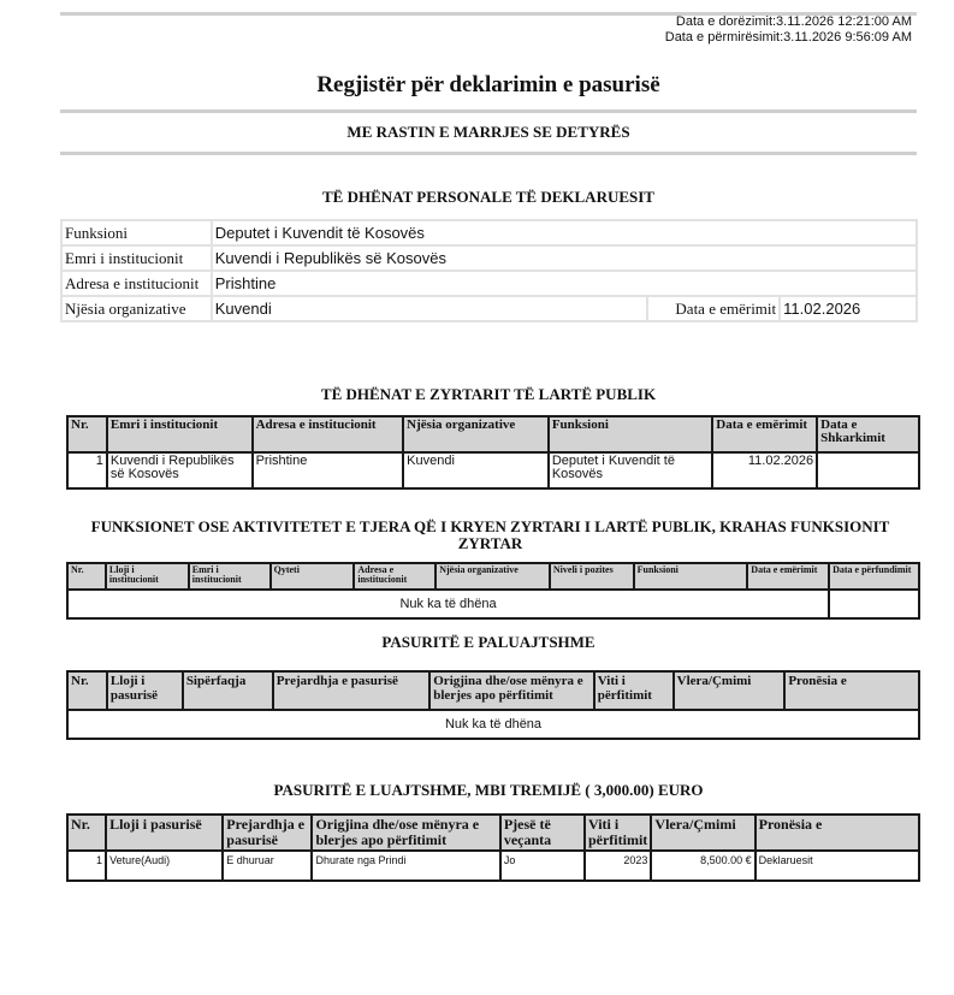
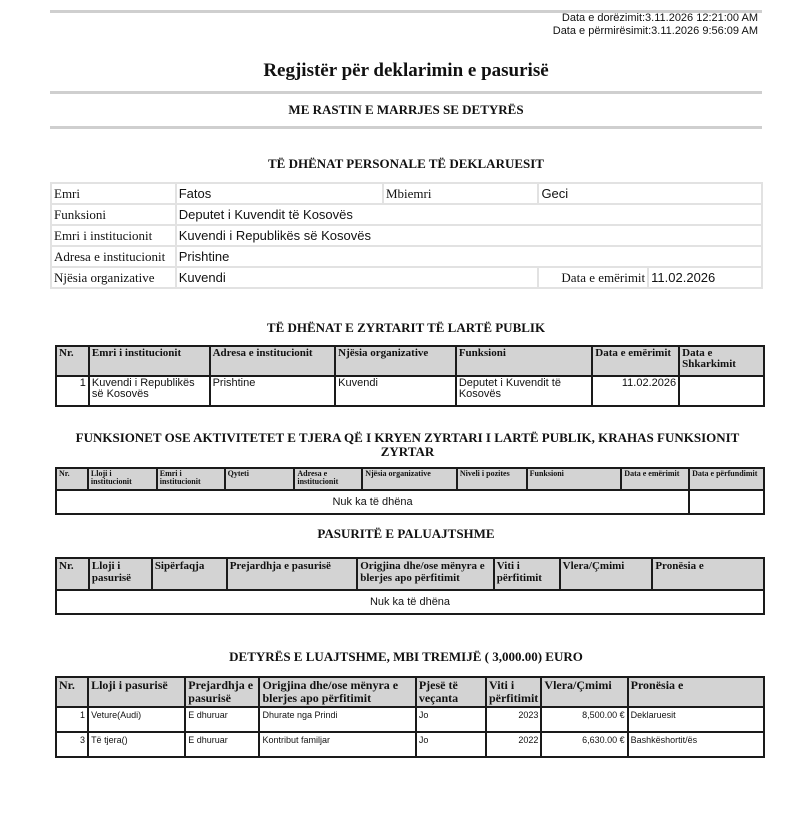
  Data e dorëzimit:3.11.2026 12:21:00 AM
  Data e përmirësimit:3.11.2026 9:56:09 AM
  Regjistër për deklarimin e pasurisë
  ME RASTIN E MARRJES SE DETYRËS
  TË DHËNAT PERSONALE TË DEKLARUESIT
+ Emri	Fatos	Mbiemri	Geci
  Funksioni	Deputet i Kuvendit të Kosovës
  Emri i institucionit	Kuvendi i Republikës së Kosovës
  Adresa e institucionit	Prishtine
  Njësia organizative	Kuvendi	Data e emërimit	11.02.2026
  TË DHËNAT E ZYRTARIT TË LARTË PUBLIK
  Nr.	Emri i institucionit	Adresa e institucionit	Njësia organizative	Funksioni	Data e emërimit	Data e Shkarkimit
  1	Kuvendi i Republikës së Kosovës	Prishtine	Kuvendi	Deputet i Kuvendit të Kosovës	11.02.2026
  FUNKSIONET OSE AKTIVITETET E TJERA QË I KRYEN ZYRTARI I LARTË PUBLIK, KRAHAS FUNKSIONIT ZYRTAR
  Nr.	Lloji i institucionit	Emri i institucionit	Qyteti	Adresa e institucionit	Njësia organizative	Niveli i pozites	Funksioni	Data e emërimit	Data e përfundimit
  Nuk ka të dhëna
  PASURITË E PALUAJTSHME
  Nr.	Lloji i pasurisë	Sipërfaqja	Prejardhja e pasurisë	Origjina dhe/ose mënyra e blerjes apo përfitimit	Viti i përfitimit	Vlera/Çmimi	Pronësia e
  Nuk ka të dhëna
- PASURITË E LUAJTSHME, MBI TREMIJË ( 3,000.00) EURO
+ DETYRËS E LUAJTSHME, MBI TREMIJË ( 3,000.00) EURO
  Nr.	Lloji i pasurisë	Prejardhja e pasurisë	Origjina dhe/ose mënyra e blerjes apo përfitimit	Pjesë të veçanta	Viti i përfitimit	Vlera/Çmimi	Pronësia e
  1	Veture(Audi)	E dhuruar	Dhurate nga Prindi	Jo	2023	8,500.00 €	Deklaruesit
+ 3	Të tjera()	E dhuruar	Kontribut familjar	Jo	2022	6,630.00 €	Bashkëshortit/ës
